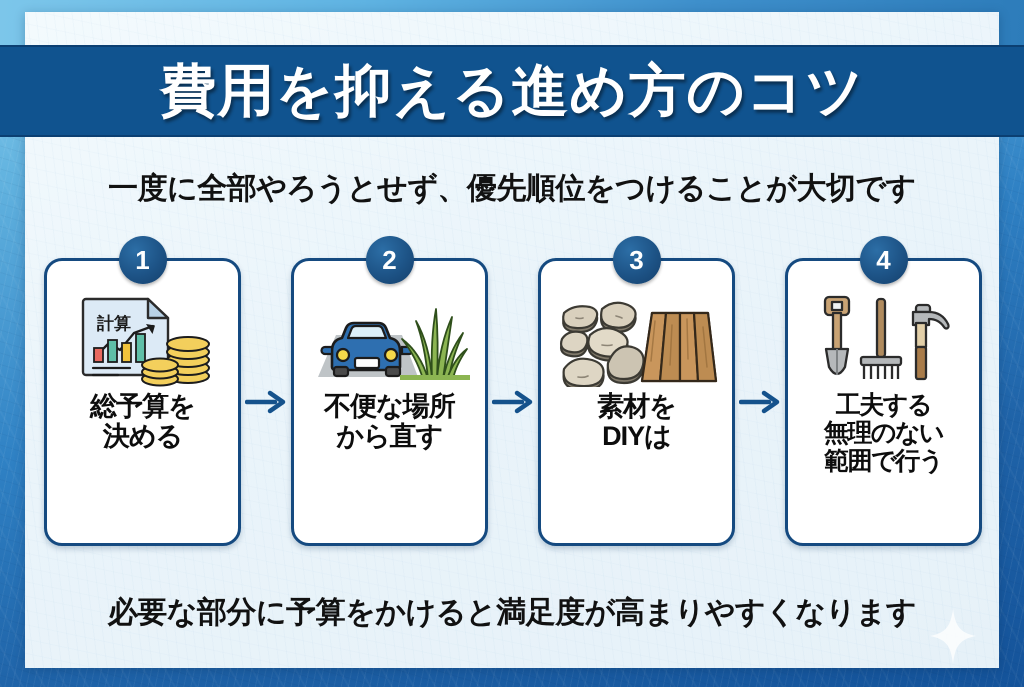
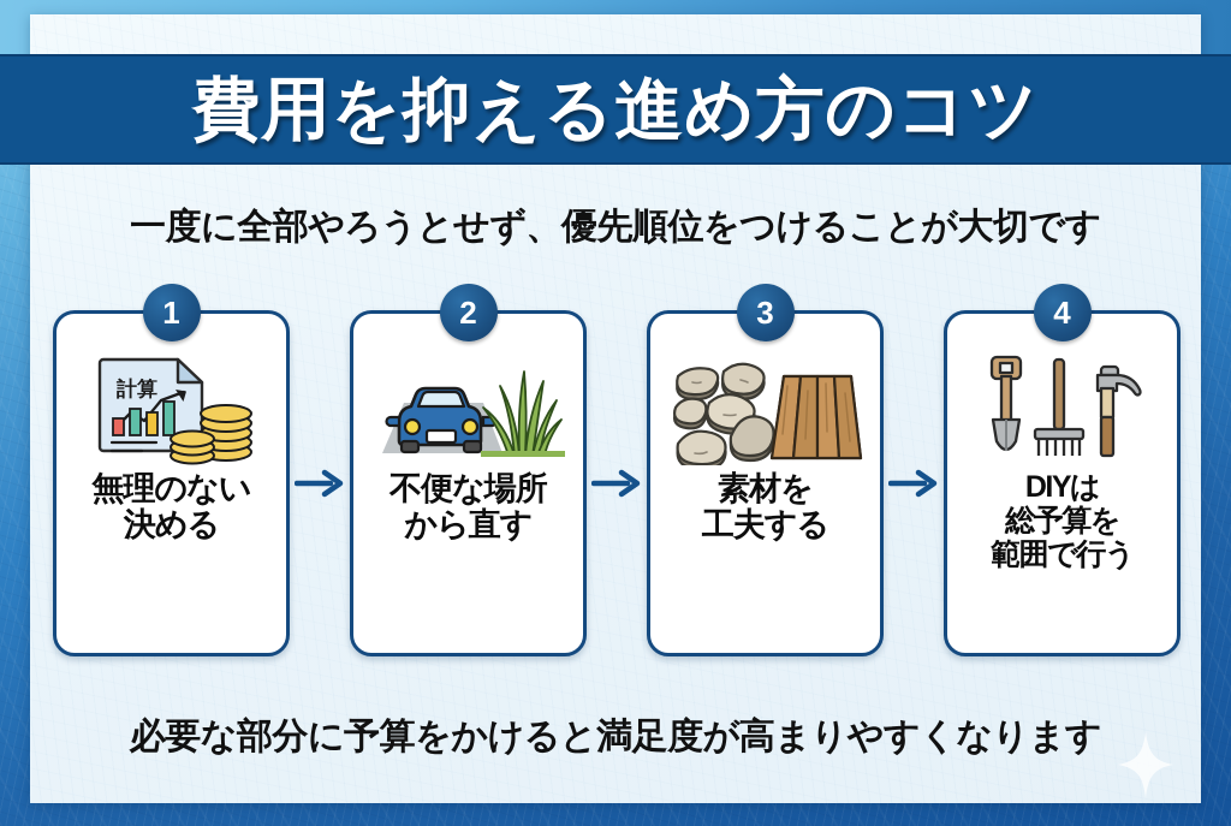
  費用を抑える進め方のコツ
  一度に全部やろうとせず、優先順位をつけることが大切です
  1
  計算
- 総予算を
+ 無理のない
  決める
  2
  不便な場所
  から直す
  3
  素材を
- DIYは
+ 工夫する
  4
- 工夫する
+ DIYは
- 無理のない
+ 総予算を
  範囲で行う
  必要な部分に予算をかけると満足度が高まりやすくなります
